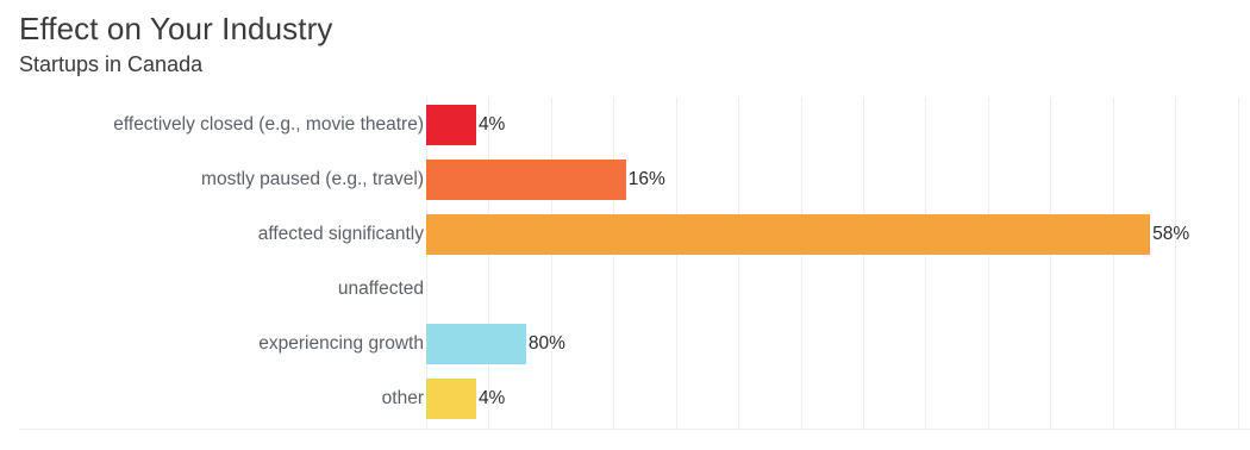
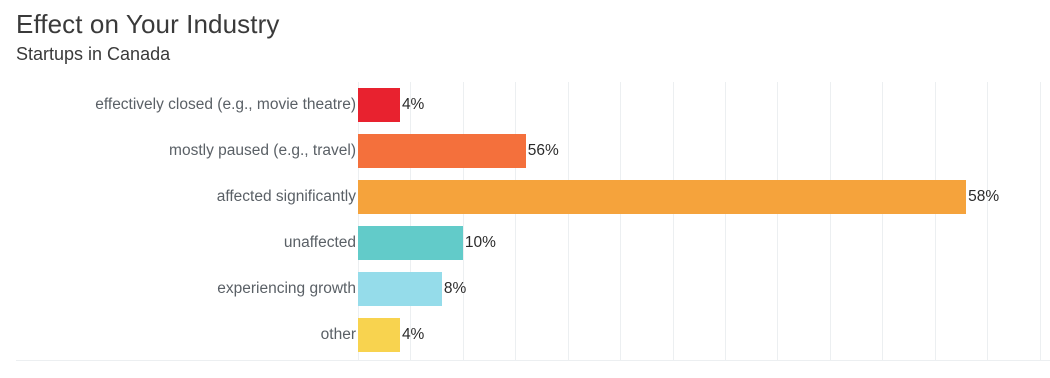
  Effect on Your Industry
  Startups in Canada
  effectively closed (e.g., movie theatre)
  4%
  mostly paused (e.g., travel)
- 16%
+ 56%
  affected significantly
  58%
  unaffected
+ 10%
  experiencing growth
- 80%
+ 8%
  other
  4%
